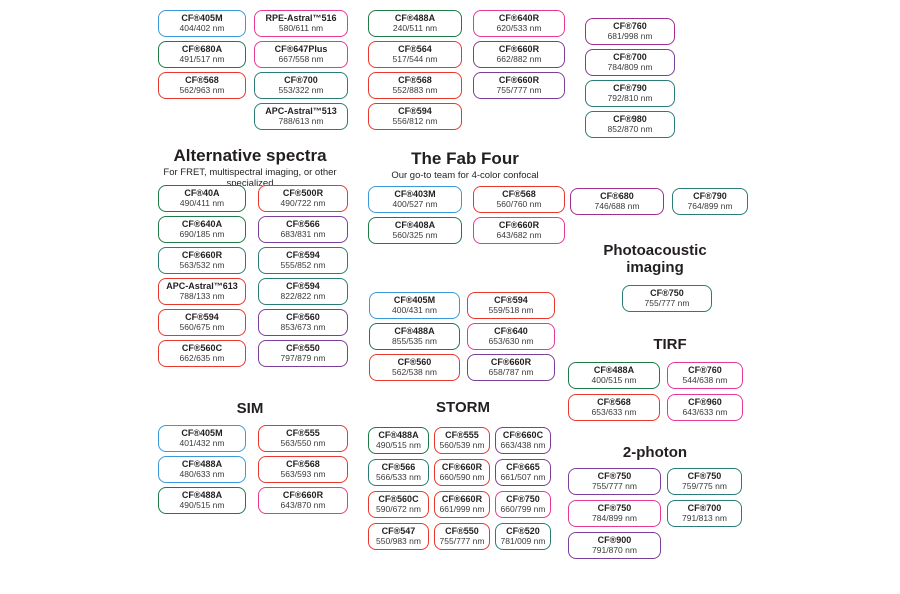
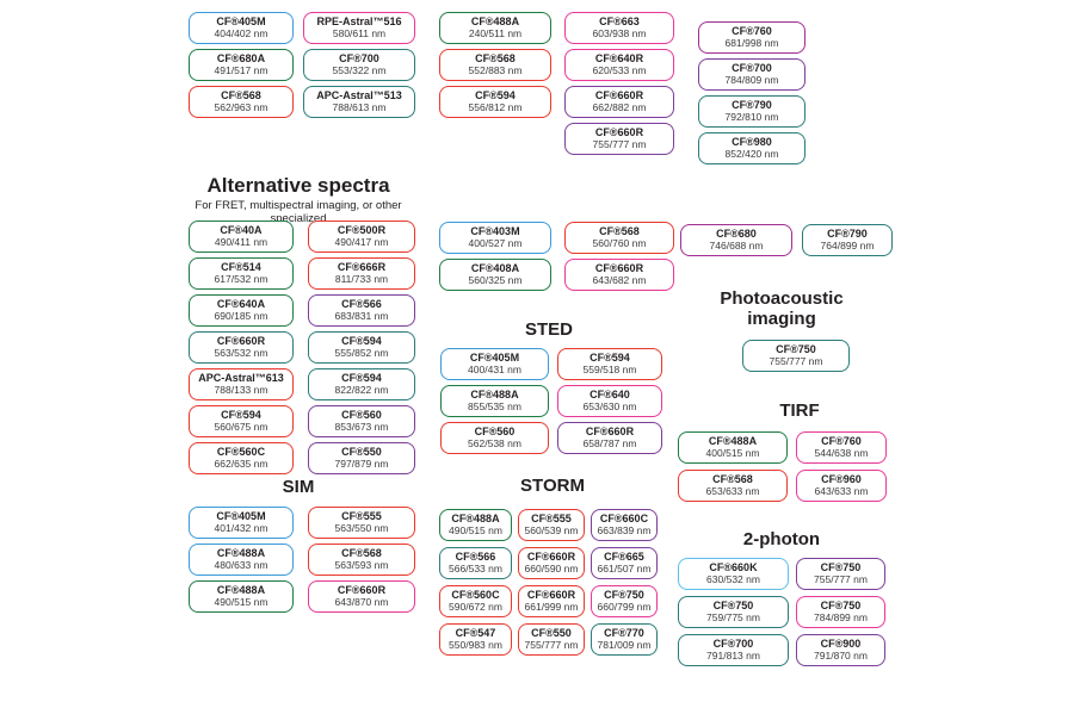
  CF®405M
  404/402 nm
  CF®680A
  491/517 nm
  CF®568
  562/963 nm
  RPE-Astral™516
  580/611 nm
- CF®647Plus
- 667/558 nm
  CF®700
  553/322 nm
  APC-Astral™513
  788/613 nm
  CF®488A
  240/511 nm
- CF®564
- 517/544 nm
  CF®568
  552/883 nm
  CF®594
  556/812 nm
+ CF®663
+ 603/938 nm
  CF®640R
  620/533 nm
  CF®660R
  662/882 nm
  CF®660R
  755/777 nm
  CF®760
  681/998 nm
  CF®700
  784/809 nm
  CF®790
  792/810 nm
  CF®980
- 852/870 nm
+ 852/420 nm
  Alternative spectra
  For FRET, multispectral imaging, or other specialized
  CF®40A
  490/411 nm
  CF®500R
- 490/722 nm
+ 490/417 nm
+ CF®514
+ 617/532 nm
+ CF®666R
+ 811/733 nm
  CF®640A
  690/185 nm
  CF®566
  683/831 nm
  CF®660R
  563/532 nm
  CF®594
  555/852 nm
  APC-Astral™613
  788/133 nm
  CF®594
  822/822 nm
  CF®594
  560/675 nm
  CF®560
  853/673 nm
  CF®560C
  662/635 nm
  CF®550
  797/879 nm
- The Fab Four
- Our go-to team for 4-color confocal
  CF®403M
  400/527 nm
  CF®568
  560/760 nm
  CF®408A
  560/325 nm
  CF®660R
  643/682 nm
  CF®680
  746/688 nm
  CF®790
  764/899 nm
  Photoacoustic imaging
  CF®750
  755/777 nm
+ STED
  CF®405M
  400/431 nm
  CF®594
  559/518 nm
  CF®488A
  855/535 nm
  CF®640
  653/630 nm
  CF®560
  562/538 nm
  CF®660R
  658/787 nm
  TIRF
  CF®488A
  400/515 nm
  CF®760
  544/638 nm
  CF®568
  653/633 nm
  CF®960
  643/633 nm
  SIM
  CF®405M
  401/432 nm
  CF®555
  563/550 nm
  CF®488A
  480/633 nm
  CF®568
  563/593 nm
  CF®488A
  490/515 nm
  CF®660R
  643/870 nm
  STORM
  CF®488A
  490/515 nm
  CF®555
  560/539 nm
  CF®660C
- 663/438 nm
+ 663/839 nm
  CF®566
  566/533 nm
  CF®660R
  660/590 nm
  CF®665
  661/507 nm
  CF®560C
  590/672 nm
  CF®660R
  661/999 nm
  CF®750
  660/799 nm
  CF®547
  550/983 nm
  CF®550
  755/777 nm
- CF®520
+ CF®770
  781/009 nm
  2-photon
+ CF®660K
+ 630/532 nm
  CF®750
  755/777 nm
  CF®750
  759/775 nm
  CF®750
  784/899 nm
  CF®700
  791/813 nm
  CF®900
  791/870 nm
